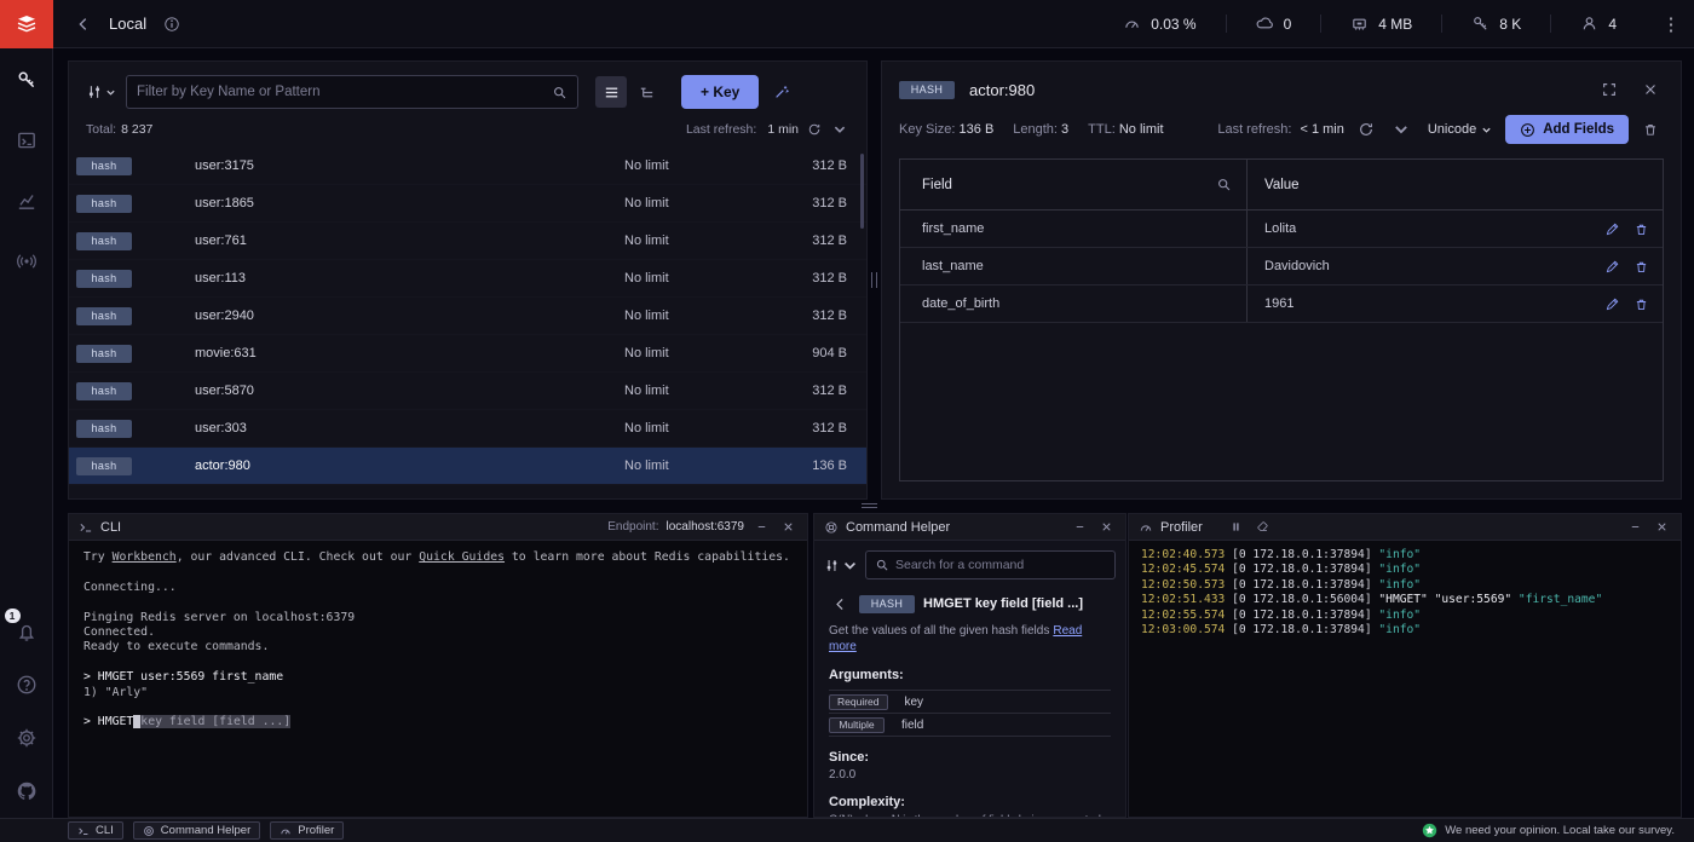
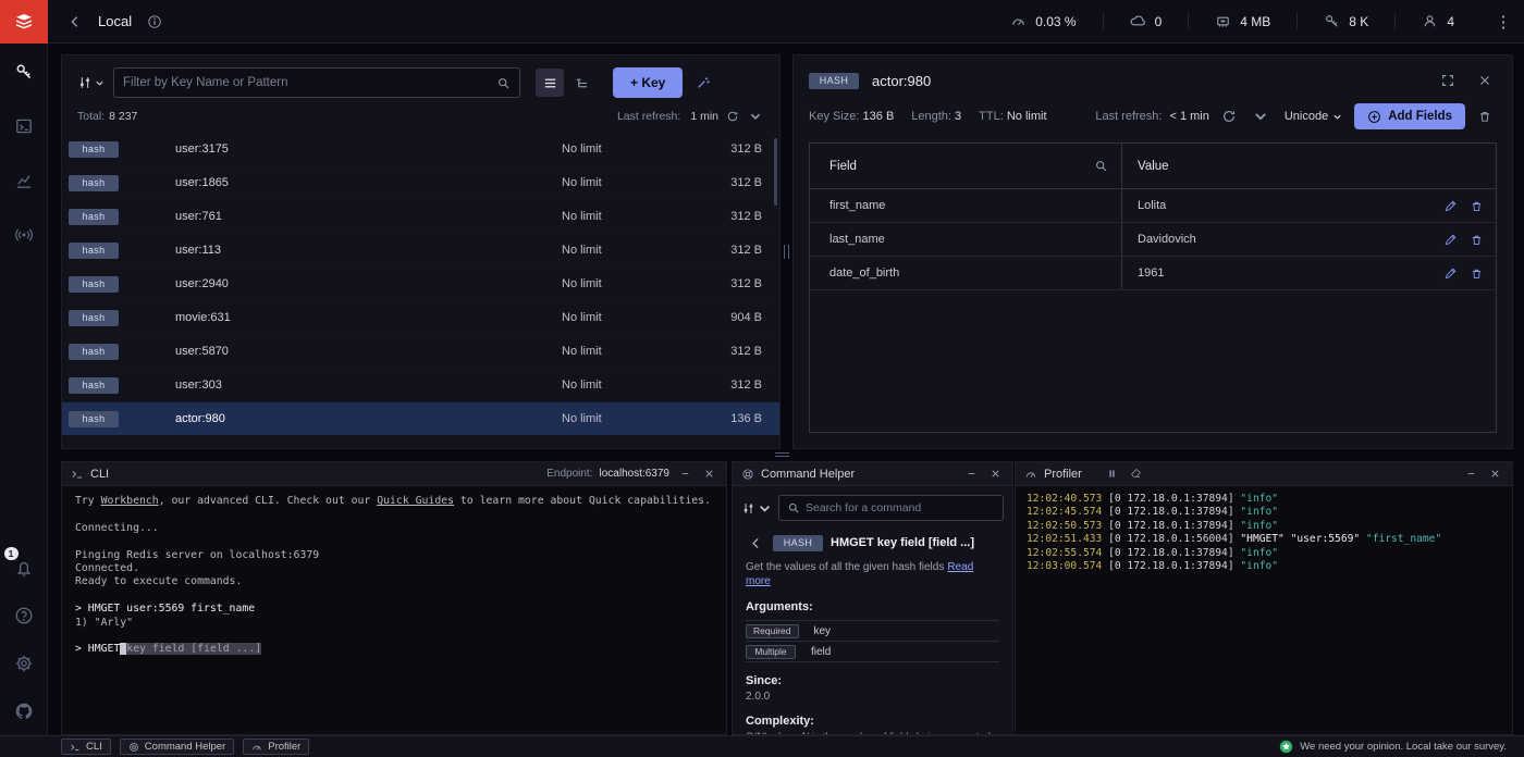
  Local
  0.03 %
  0
  4 MB
  8 K
  4
  ⋮
  1
  Filter by Key Name or Pattern
  + Key
  Total:
  8 237
  Last refresh:
  1 min
  hash
  user:3175
  No limit
  312 B
  hash
  user:1865
  No limit
  312 B
  hash
  user:761
  No limit
  312 B
  hash
  user:113
  No limit
  312 B
  hash
  user:2940
  No limit
  312 B
  hash
  movie:631
  No limit
  904 B
  hash
  user:5870
  No limit
  312 B
  hash
  user:303
  No limit
  312 B
  hash
  actor:980
  No limit
  136 B
  HASH
  actor:980
  Key Size: 136 B
  Length: 3
  TTL: No limit
  Last refresh:
  < 1 min
  Unicode
  Add Fields
  Field
  Value
  first_name
  Lolita
  last_name
  Davidovich
  date_of_birth
  1961
  CLI
  Endpoint:
  localhost:6379
- Try Workbench, our advanced CLI. Check out our Quick Guides to learn more about Redis capabilities.
+ Try Workbench, our advanced CLI. Check out our Quick Guides to learn more about Quick capabilities.
  Connecting...
  Pinging Redis server on localhost:6379
  Connected.
  Ready to execute commands.
  > HMGET user:5569 first_name
  1) "Arly"
  > HMGET key field [field ...]
  Command Helper
  Search for a command
  HASH
  HMGET key field [field ...]
  Get the values of all the given hash fields Read more
  Arguments:
  Required
  key
  Multiple
  field
  Since:
  2.0.0
  Complexity:
  Profiler
  12:02:40.573 [0 172.18.0.1:37894] "info"
  12:02:45.574 [0 172.18.0.1:37894] "info"
  12:02:50.573 [0 172.18.0.1:37894] "info"
  12:02:51.433 [0 172.18.0.1:56004] "HMGET" "user:5569" "first_name"
  12:02:55.574 [0 172.18.0.1:37894] "info"
  12:03:00.574 [0 172.18.0.1:37894] "info"
  CLI
  Command Helper
  Profiler
  We need your opinion. Local take our survey.
